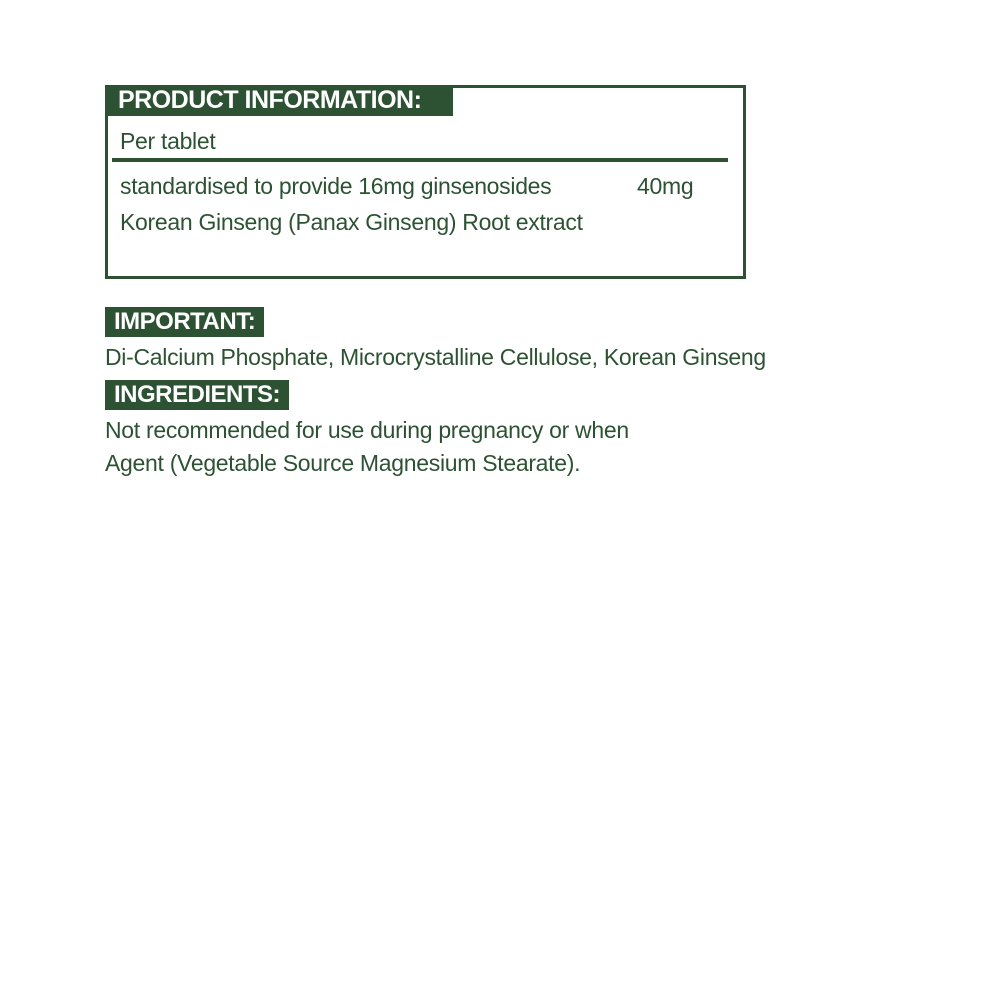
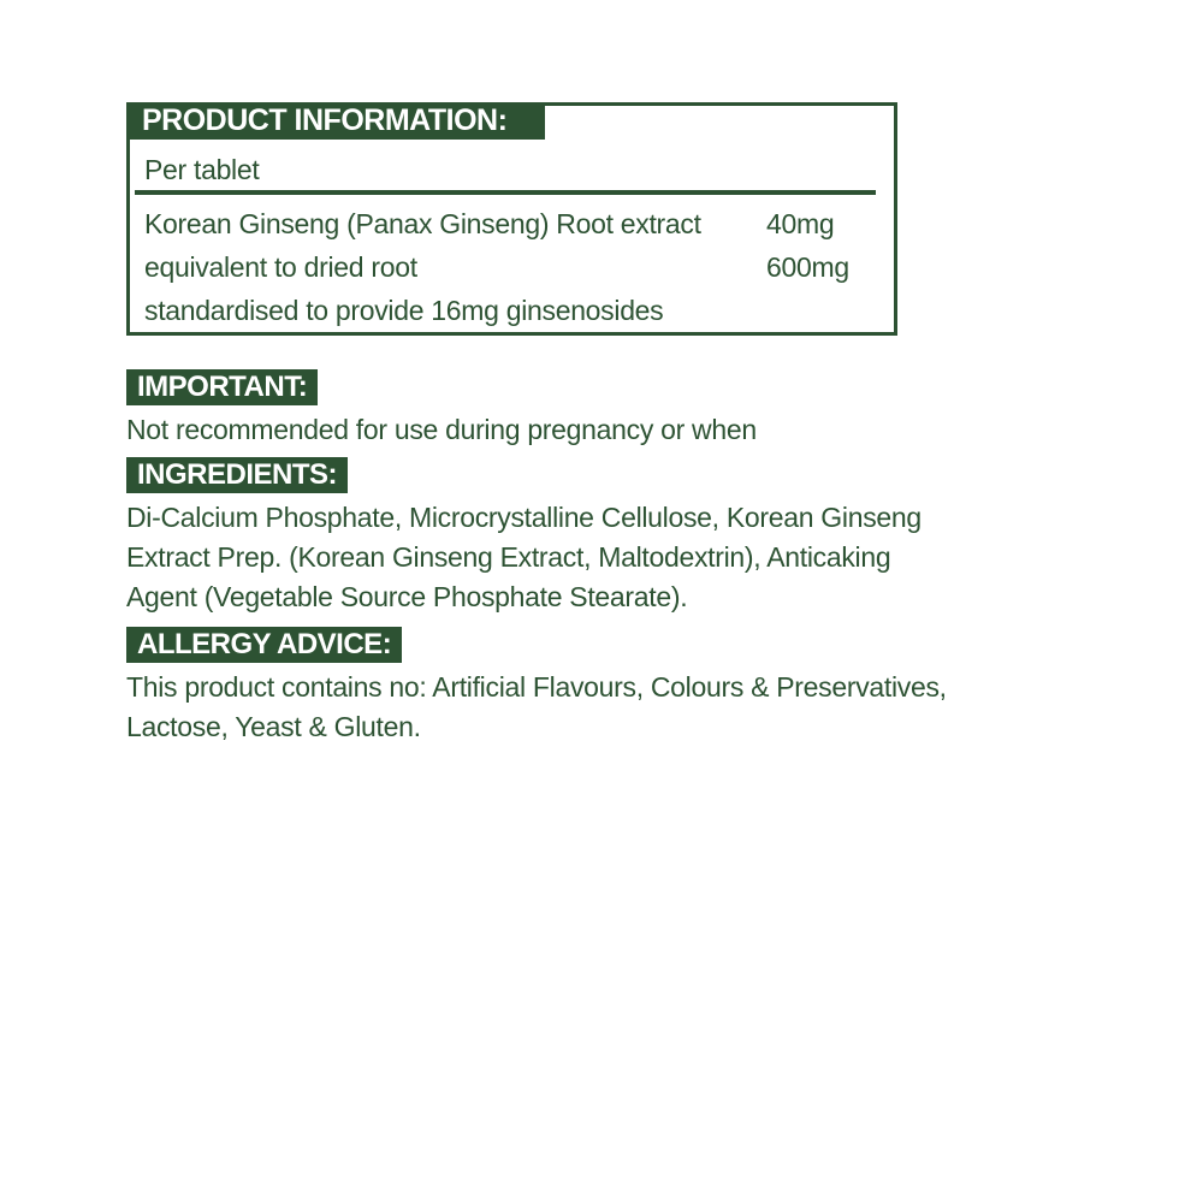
  PRODUCT INFORMATION:
  Per tablet
- standardised to provide 16mg ginsenosides
+ Korean Ginseng (Panax Ginseng) Root extract
  40mg
+ equivalent to dried root
+ 600mg
- Korean Ginseng (Panax Ginseng) Root extract
+ standardised to provide 16mg ginsenosides
  IMPORTANT:
- Di-Calcium Phosphate, Microcrystalline Cellulose, Korean Ginseng
+ Not recommended for use during pregnancy or when
  INGREDIENTS:
- Not recommended for use during pregnancy or when
+ Di-Calcium Phosphate, Microcrystalline Cellulose, Korean Ginseng
+ Extract Prep. (Korean Ginseng Extract, Maltodextrin), Anticaking
- Agent (Vegetable Source Magnesium Stearate).
+ Agent (Vegetable Source Phosphate Stearate).
+ ALLERGY ADVICE:
+ This product contains no: Artificial Flavours, Colours & Preservatives,
+ Lactose, Yeast & Gluten.
